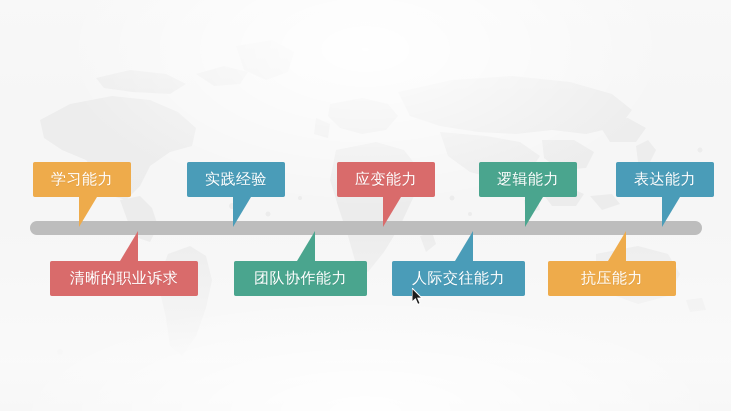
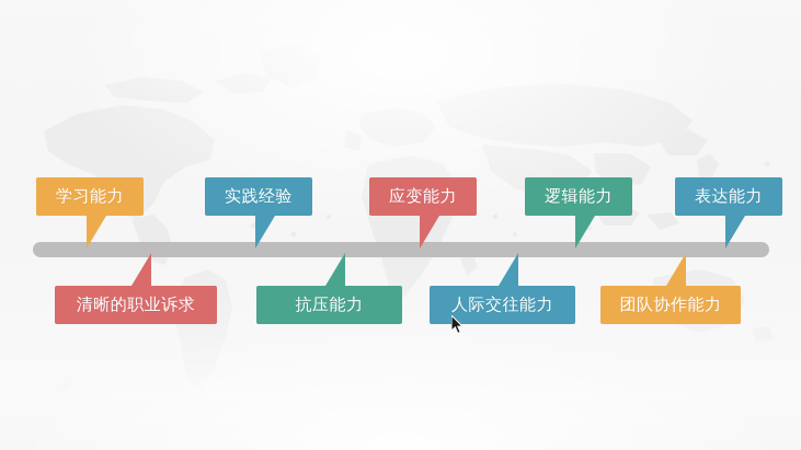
  学习能力
  实践经验
  应变能力
  逻辑能力
  表达能力
  清晰的职业诉求
- 团队协作能力
+ 抗压能力
  人际交往能力
- 抗压能力
+ 团队协作能力
